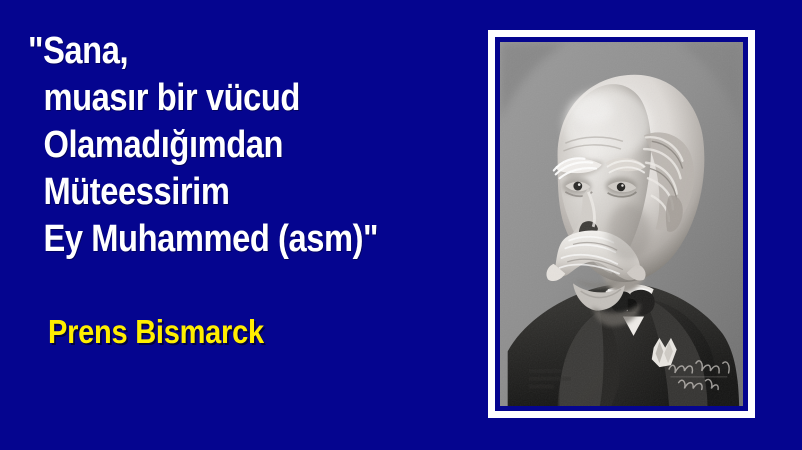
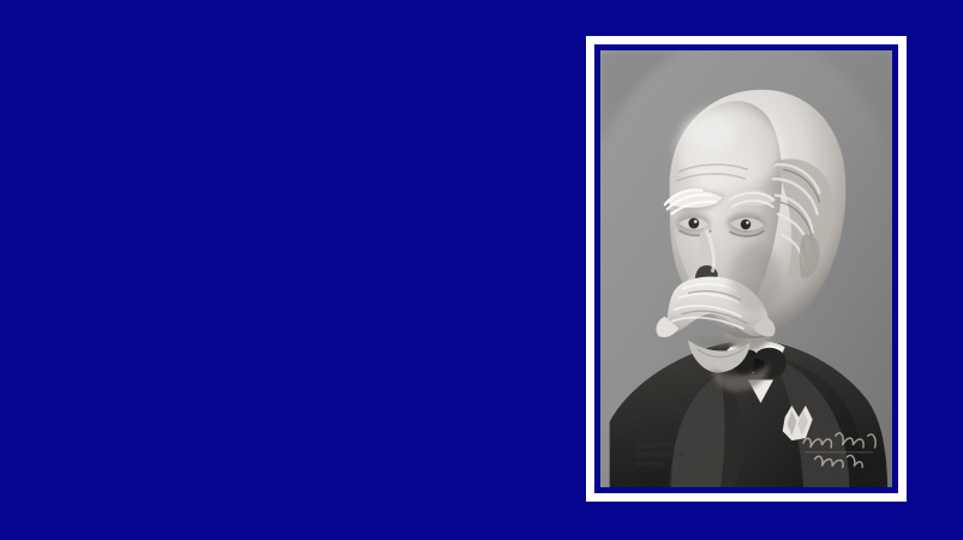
- "Sana,
- muasır bir vücud
- Olamadığımdan
- Müteessirim
- Ey Muhammed (asm)"
- Prens Bismarck
